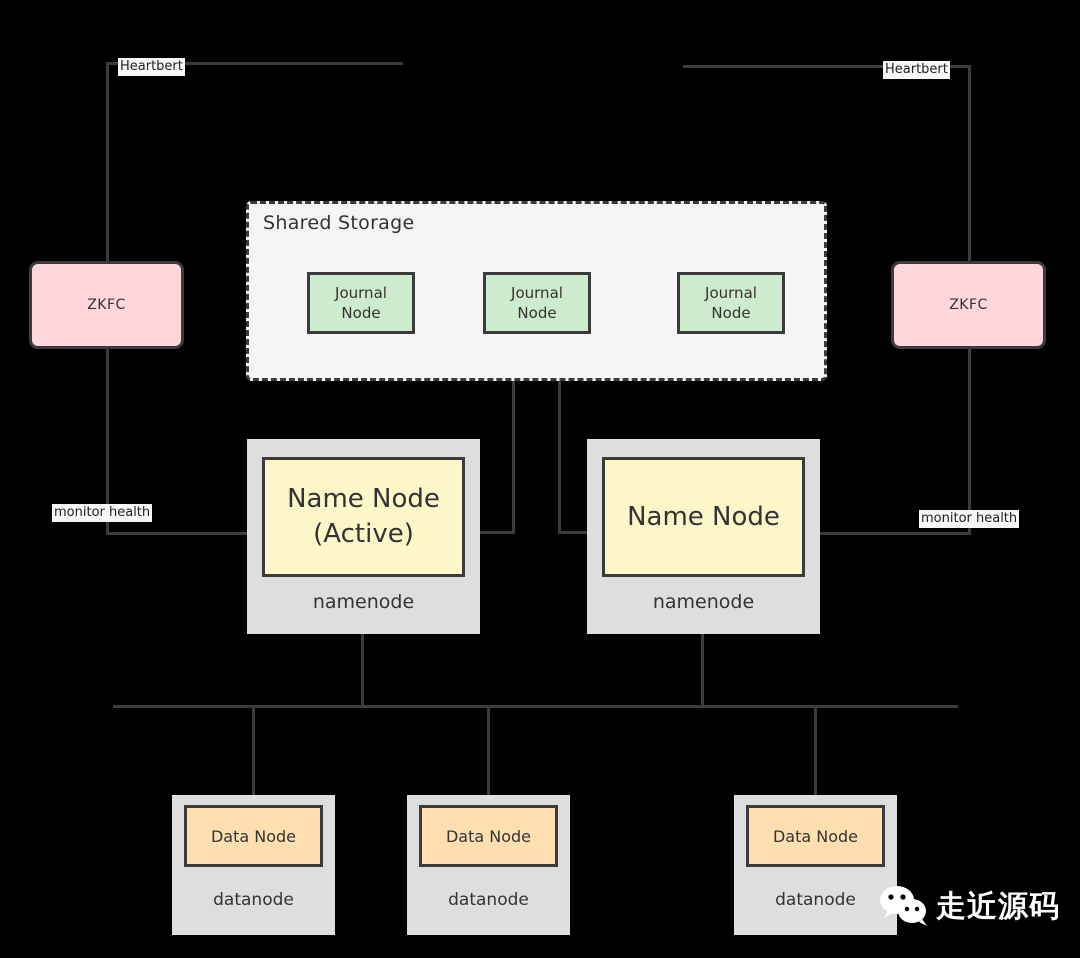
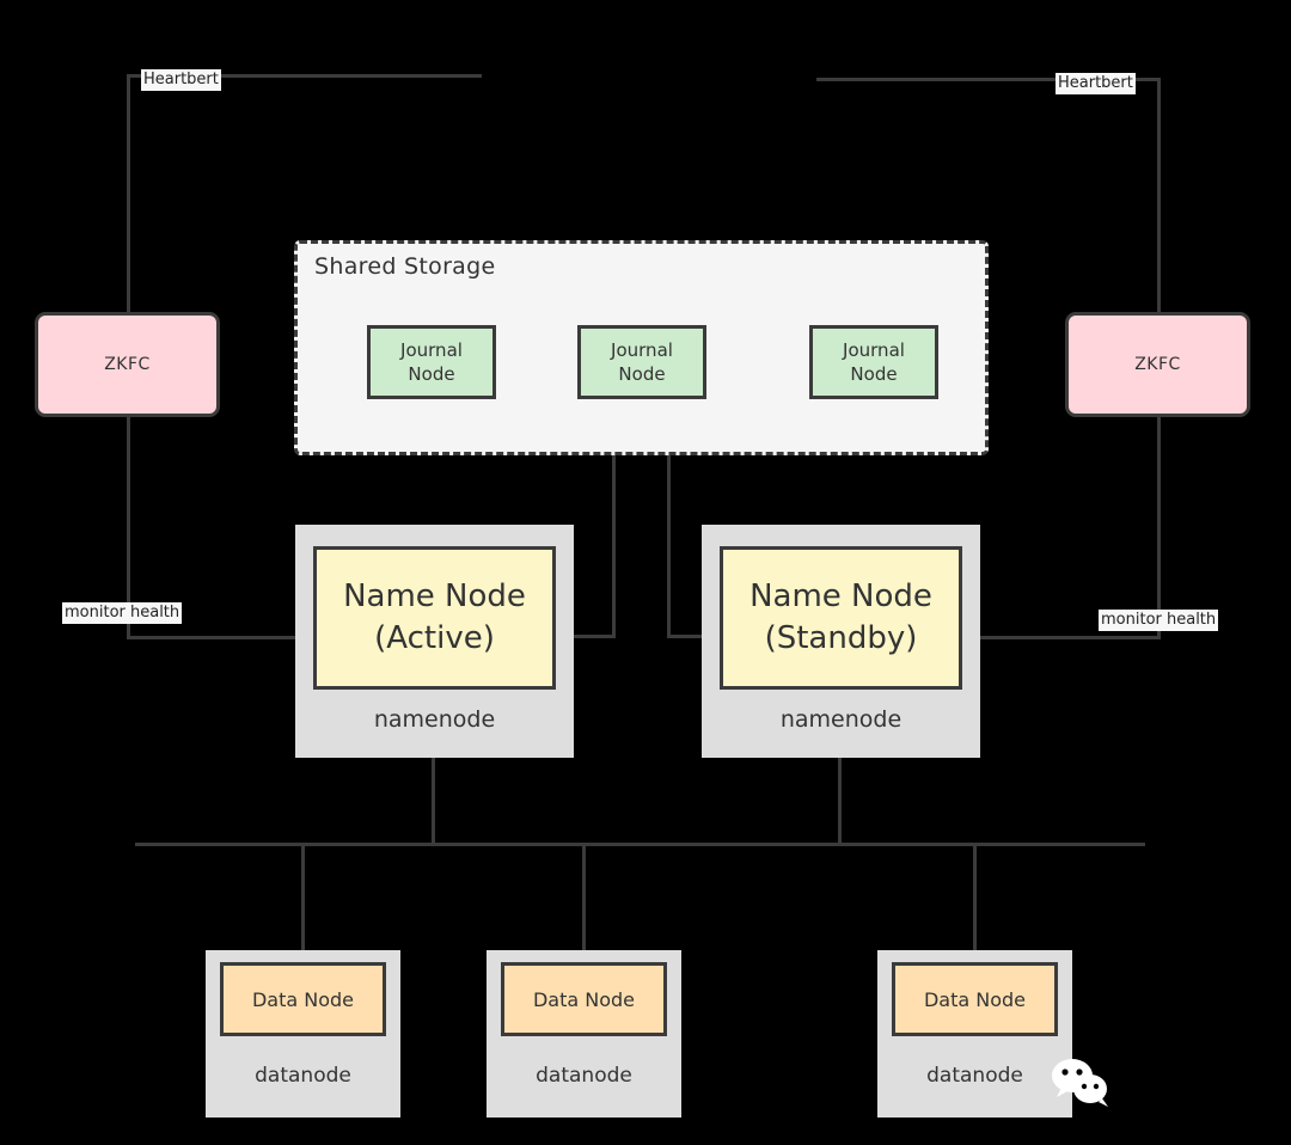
  Heartbert
  Heartbert
  monitor health
  monitor health
  ZKFC
  ZKFC
  Shared Storage
  Journal
  Node
  Journal
  Node
  Journal
  Node
  Name Node
  (Active)
  namenode
  Name Node
+ (Standby)
  namenode
  Data Node
  datanode
  Data Node
  datanode
  Data Node
  datanode
- 走近源码
